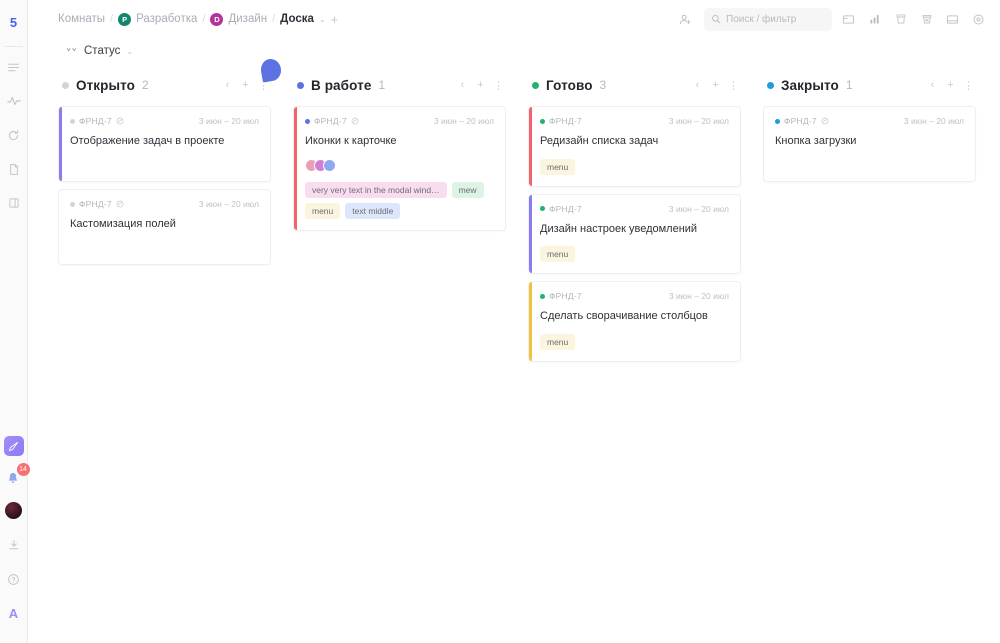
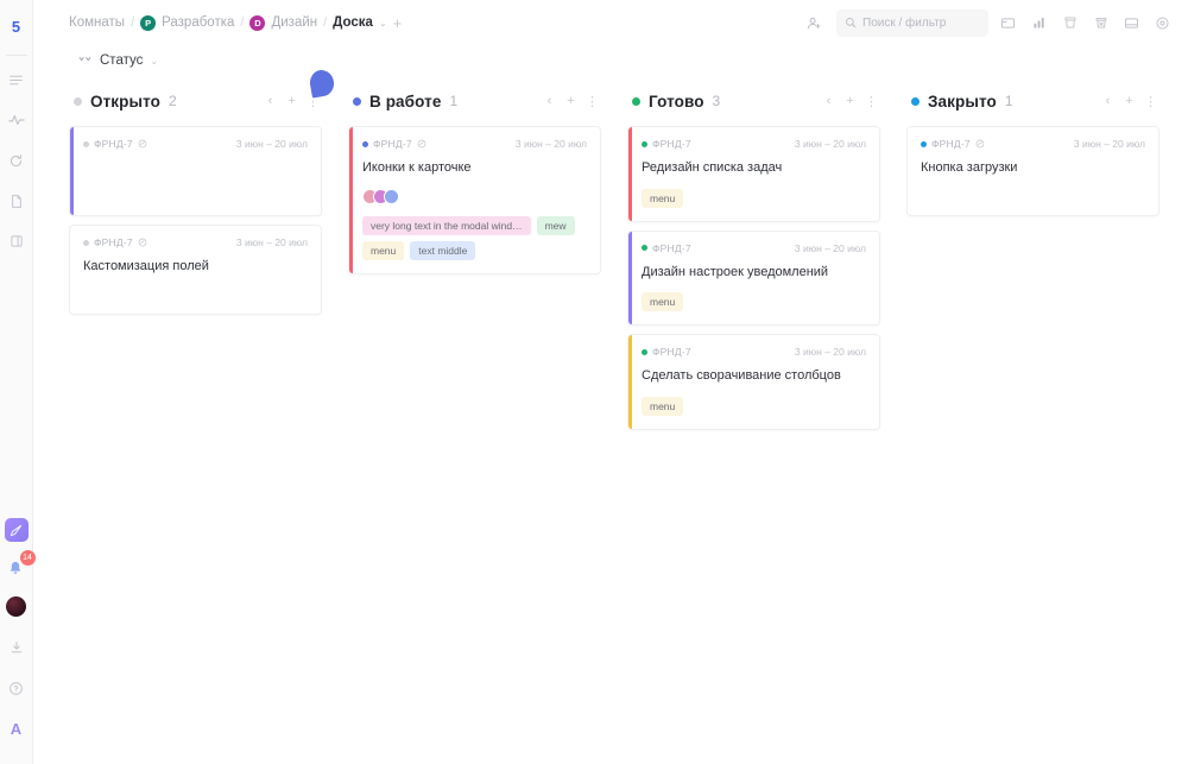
  5
  A
  Комнаты
  /
  P
  Разработка
  /
  D
  Дизайн
  /
  Доска
  ⌄
  +
  Поиск / фильтр
  Статус
  ⌄
  Открыто
  2
  ‹
  +
  ⋮
  ФРНД-7
  3 июн – 20 июл
- Отображение задач в проекте
  ФРНД-7
  3 июн – 20 июл
  Кастомизация полей
  В работе
  1
  ‹
  +
  ⋮
  ФРНД-7
  3 июн – 20 июл
  Иконки к карточке
- very very text in the modal wind…
+ very long text in the modal wind…
  mew
  menu
  text middle
  Готово
  3
  ‹
  +
  ⋮
  ФРНД-7
  3 июн – 20 июл
  Редизайн списка задач
  menu
  ФРНД-7
  3 июн – 20 июл
  Дизайн настроек уведомлений
  menu
  ФРНД-7
  3 июн – 20 июл
  Сделать сворачивание столбцов
  menu
  Закрыто
  1
  ‹
  +
  ⋮
  ФРНД-7
  3 июн – 20 июл
  Кнопка загрузки
